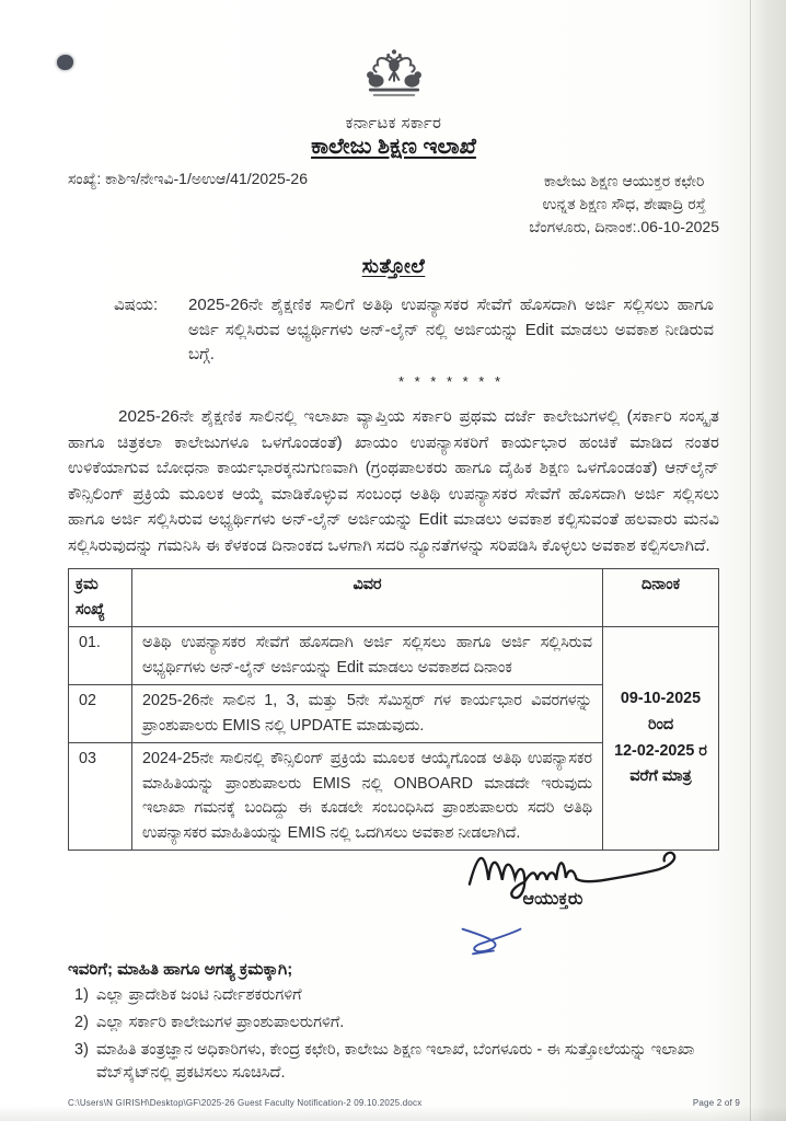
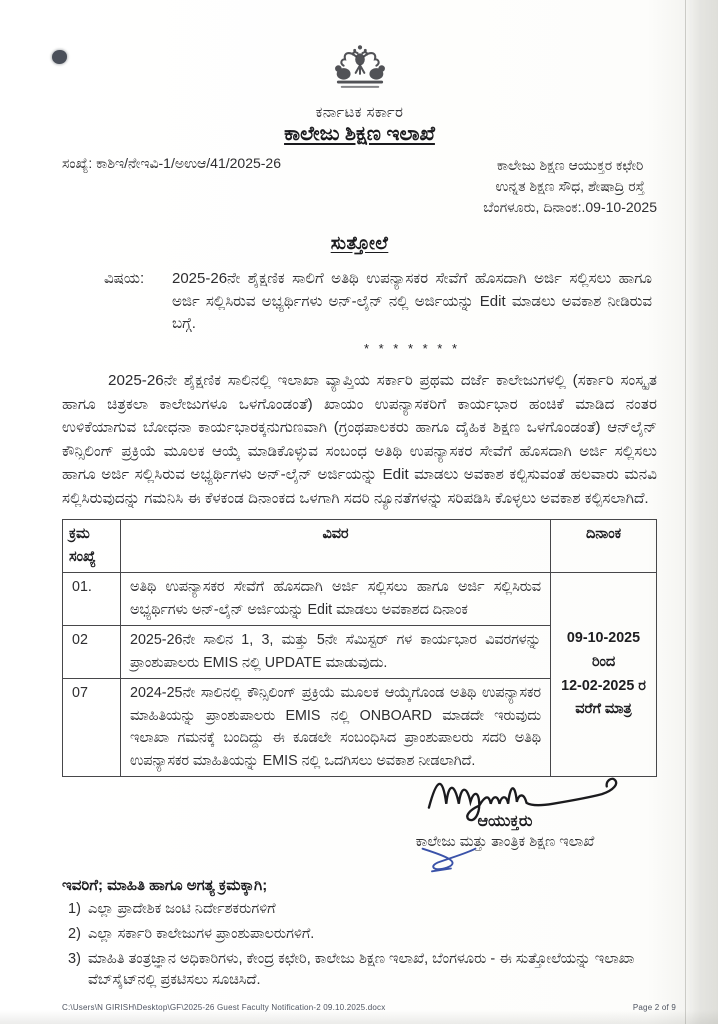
  ಕರ್ನಾಟಕ ಸರ್ಕಾರ
  ಕಾಲೇಜು ಶಿಕ್ಷಣ ಇಲಾಖೆ
  ಸಂಖ್ಯೆ: ಕಾಶಿಇ/ನೇಇವಿ-1/ಅಉಆ/41/2025-26
  ಕಾಲೇಜು ಶಿಕ್ಷಣ ಆಯುಕ್ತರ ಕಛೇರಿ
  ಉನ್ನತ ಶಿಕ್ಷಣ ಸೌಧ, ಶೇಷಾದ್ರಿ ರಸ್ತೆ
- ಬೆಂಗಳೂರು, ದಿನಾಂಕ:.06-10-2025
+ ಬೆಂಗಳೂರು, ದಿನಾಂಕ:.09-10-2025
  ಸುತ್ತೋಲೆ
  ವಿಷಯ:
  2025-26ನೇ ಶೈಕ್ಷಣಿಕ ಸಾಲಿಗೆ ಅತಿಥಿ ಉಪನ್ಯಾಸಕರ ಸೇವೆಗೆ ಹೊಸದಾಗಿ ಅರ್ಜಿ ಸಲ್ಲಿಸಲು ಹಾಗೂ ಅರ್ಜಿ ಸಲ್ಲಿಸಿರುವ ಅಭ್ಯರ್ಥಿಗಳು ಅನ್-ಲೈನ್ ನಲ್ಲಿ ಅರ್ಜಿಯನ್ನು Edit ಮಾಡಲು ಅವಕಾಶ ನೀಡಿರುವ ಬಗ್ಗೆ.
  * * * * * * *
  2025-26ನೇ ಶೈಕ್ಷಣಿಕ ಸಾಲಿನಲ್ಲಿ ಇಲಾಖಾ ವ್ಯಾಪ್ತಿಯ ಸರ್ಕಾರಿ ಪ್ರಥಮ ದರ್ಜೆ ಕಾಲೇಜುಗಳಲ್ಲಿ (ಸರ್ಕಾರಿ ಸಂಸ್ಕೃತ ಹಾಗೂ ಚಿತ್ರಕಲಾ ಕಾಲೇಜುಗಳೂ ಒಳಗೊಂಡಂತೆ) ಖಾಯಂ ಉಪನ್ಯಾಸಕರಿಗೆ ಕಾರ್ಯಭಾರ ಹಂಚಿಕೆ ಮಾಡಿದ ನಂತರ ಉಳಿಕೆಯಾಗುವ ಬೋಧನಾ ಕಾರ್ಯಭಾರಕ್ಕನುಗುಣವಾಗಿ (ಗ್ರಂಥಪಾಲಕರು ಹಾಗೂ ದೈಹಿಕ ಶಿಕ್ಷಣ ಒಳಗೊಂಡಂತೆ) ಆನ್‌ಲೈನ್ ಕೌನ್ಸಿಲಿಂಗ್ ಪ್ರಕ್ರಿಯೆ ಮೂಲಕ ಆಯ್ಕೆ ಮಾಡಿಕೊಳ್ಳುವ ಸಂಬಂಧ ಅತಿಥಿ ಉಪನ್ಯಾಸಕರ ಸೇವೆಗೆ ಹೊಸದಾಗಿ ಅರ್ಜಿ ಸಲ್ಲಿಸಲು ಹಾಗೂ ಅರ್ಜಿ ಸಲ್ಲಿಸಿರುವ ಅಭ್ಯರ್ಥಿಗಳು ಅನ್-ಲೈನ್ ಅರ್ಜಿಯನ್ನು Edit ಮಾಡಲು ಅವಕಾಶ ಕಲ್ಪಿಸುವಂತೆ ಹಲವಾರು ಮನವಿ ಸಲ್ಲಿಸಿರುವುದನ್ನು ಗಮನಿಸಿ ಈ ಕೆಳಕಂಡ ದಿನಾಂಕದ ಒಳಗಾಗಿ ಸದರಿ ನ್ಯೂನತೆಗಳನ್ನು ಸರಿಪಡಿಸಿ ಕೊಳ್ಳಲು ಅವಕಾಶ ಕಲ್ಪಿಸಲಾಗಿದೆ.
  ಕ್ರಮ ಸಂಖ್ಯೆ	ವಿವರ	ದಿನಾಂಕ
  01.	ಅತಿಥಿ ಉಪನ್ಯಾಸಕರ ಸೇವೆಗೆ ಹೊಸದಾಗಿ ಅರ್ಜಿ ಸಲ್ಲಿಸಲು ಹಾಗೂ ಅರ್ಜಿ ಸಲ್ಲಿಸಿರುವ ಅಭ್ಯರ್ಥಿಗಳು ಅನ್-ಲೈನ್ ಅರ್ಜಿಯನ್ನು Edit ಮಾಡಲು ಅವಕಾಶದ ದಿನಾಂಕ	09-10-2025 ರಿಂದ 12-02-2025 ರ ವರೆಗೆ ಮಾತ್ರ
  02	2025-26ನೇ ಸಾಲಿನ 1, 3, ಮತ್ತು 5ನೇ ಸೆಮಿಸ್ಟರ್ ಗಳ ಕಾರ್ಯಭಾರ ವಿವರಗಳನ್ನು ಪ್ರಾಂಶುಪಾಲರು EMIS ನಲ್ಲಿ UPDATE ಮಾಡುವುದು.
- 03	2024-25ನೇ ಸಾಲಿನಲ್ಲಿ ಕೌನ್ಸಿಲಿಂಗ್ ಪ್ರಕ್ರಿಯೆ ಮೂಲಕ ಆಯ್ಕೆಗೊಂಡ ಅತಿಥಿ ಉಪನ್ಯಾಸಕರ ಮಾಹಿತಿಯನ್ನು ಪ್ರಾಂಶುಪಾಲರು EMIS ನಲ್ಲಿ ONBOARD ಮಾಡದೇ ಇರುವುದು ಇಲಾಖಾ ಗಮನಕ್ಕೆ ಬಂದಿದ್ದು ಈ ಕೂಡಲೇ ಸಂಬಂಧಿಸಿದ ಪ್ರಾಂಶುಪಾಲರು ಸದರಿ ಅತಿಥಿ ಉಪನ್ಯಾಸಕರ ಮಾಹಿತಿಯನ್ನು EMIS ನಲ್ಲಿ ಒದಗಿಸಲು ಅವಕಾಶ ನೀಡಲಾಗಿದೆ.
+ 07	2024-25ನೇ ಸಾಲಿನಲ್ಲಿ ಕೌನ್ಸಿಲಿಂಗ್ ಪ್ರಕ್ರಿಯೆ ಮೂಲಕ ಆಯ್ಕೆಗೊಂಡ ಅತಿಥಿ ಉಪನ್ಯಾಸಕರ ಮಾಹಿತಿಯನ್ನು ಪ್ರಾಂಶುಪಾಲರು EMIS ನಲ್ಲಿ ONBOARD ಮಾಡದೇ ಇರುವುದು ಇಲಾಖಾ ಗಮನಕ್ಕೆ ಬಂದಿದ್ದು ಈ ಕೂಡಲೇ ಸಂಬಂಧಿಸಿದ ಪ್ರಾಂಶುಪಾಲರು ಸದರಿ ಅತಿಥಿ ಉಪನ್ಯಾಸಕರ ಮಾಹಿತಿಯನ್ನು EMIS ನಲ್ಲಿ ಒದಗಿಸಲು ಅವಕಾಶ ನೀಡಲಾಗಿದೆ.
  ಆಯುಕ್ತರು
+ ಕಾಲೇಜು ಮತ್ತು ತಾಂತ್ರಿಕ ಶಿಕ್ಷಣ ಇಲಾಖೆ
  ಇವರಿಗೆ; ಮಾಹಿತಿ ಹಾಗೂ ಅಗತ್ಯ ಕ್ರಮಕ್ಕಾಗಿ;
  1)
  ಎಲ್ಲಾ ಪ್ರಾದೇಶಿಕ ಜಂಟಿ ನಿರ್ದೇಶಕರುಗಳಿಗೆ
  2)
  ಎಲ್ಲಾ ಸರ್ಕಾರಿ ಕಾಲೇಜುಗಳ ಪ್ರಾಂಶುಪಾಲರುಗಳಿಗೆ.
  3)
  ಮಾಹಿತಿ ತಂತ್ರಜ್ಞಾನ ಅಧಿಕಾರಿಗಳು, ಕೇಂದ್ರ ಕಛೇರಿ, ಕಾಲೇಜು ಶಿಕ್ಷಣ ಇಲಾಖೆ, ಬೆಂಗಳೂರು - ಈ ಸುತ್ತೋಲೆಯನ್ನು ಇಲಾಖಾ ವೆಬ್‌ಸೈಟ್‌ನಲ್ಲಿ ಪ್ರಕಟಿಸಲು ಸೂಚಿಸಿದೆ.
  C:\Users\N GIRISH\Desktop\GF\2025-26 Guest Faculty Notification-2 09.10.2025.docx
  Page 2 of 9
